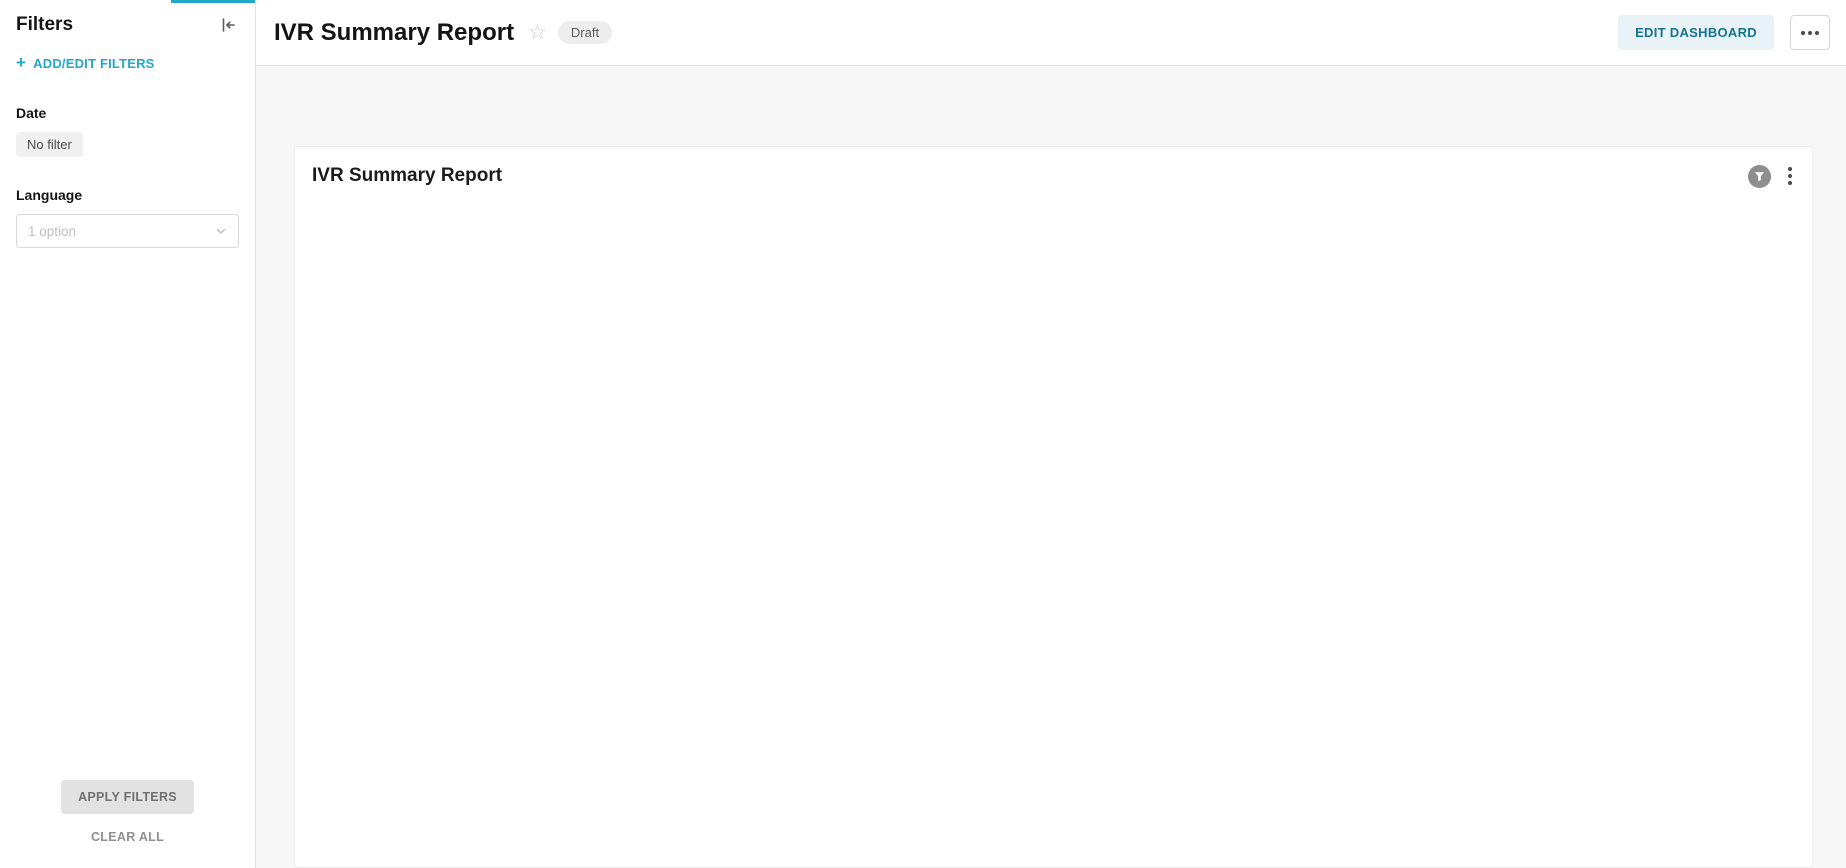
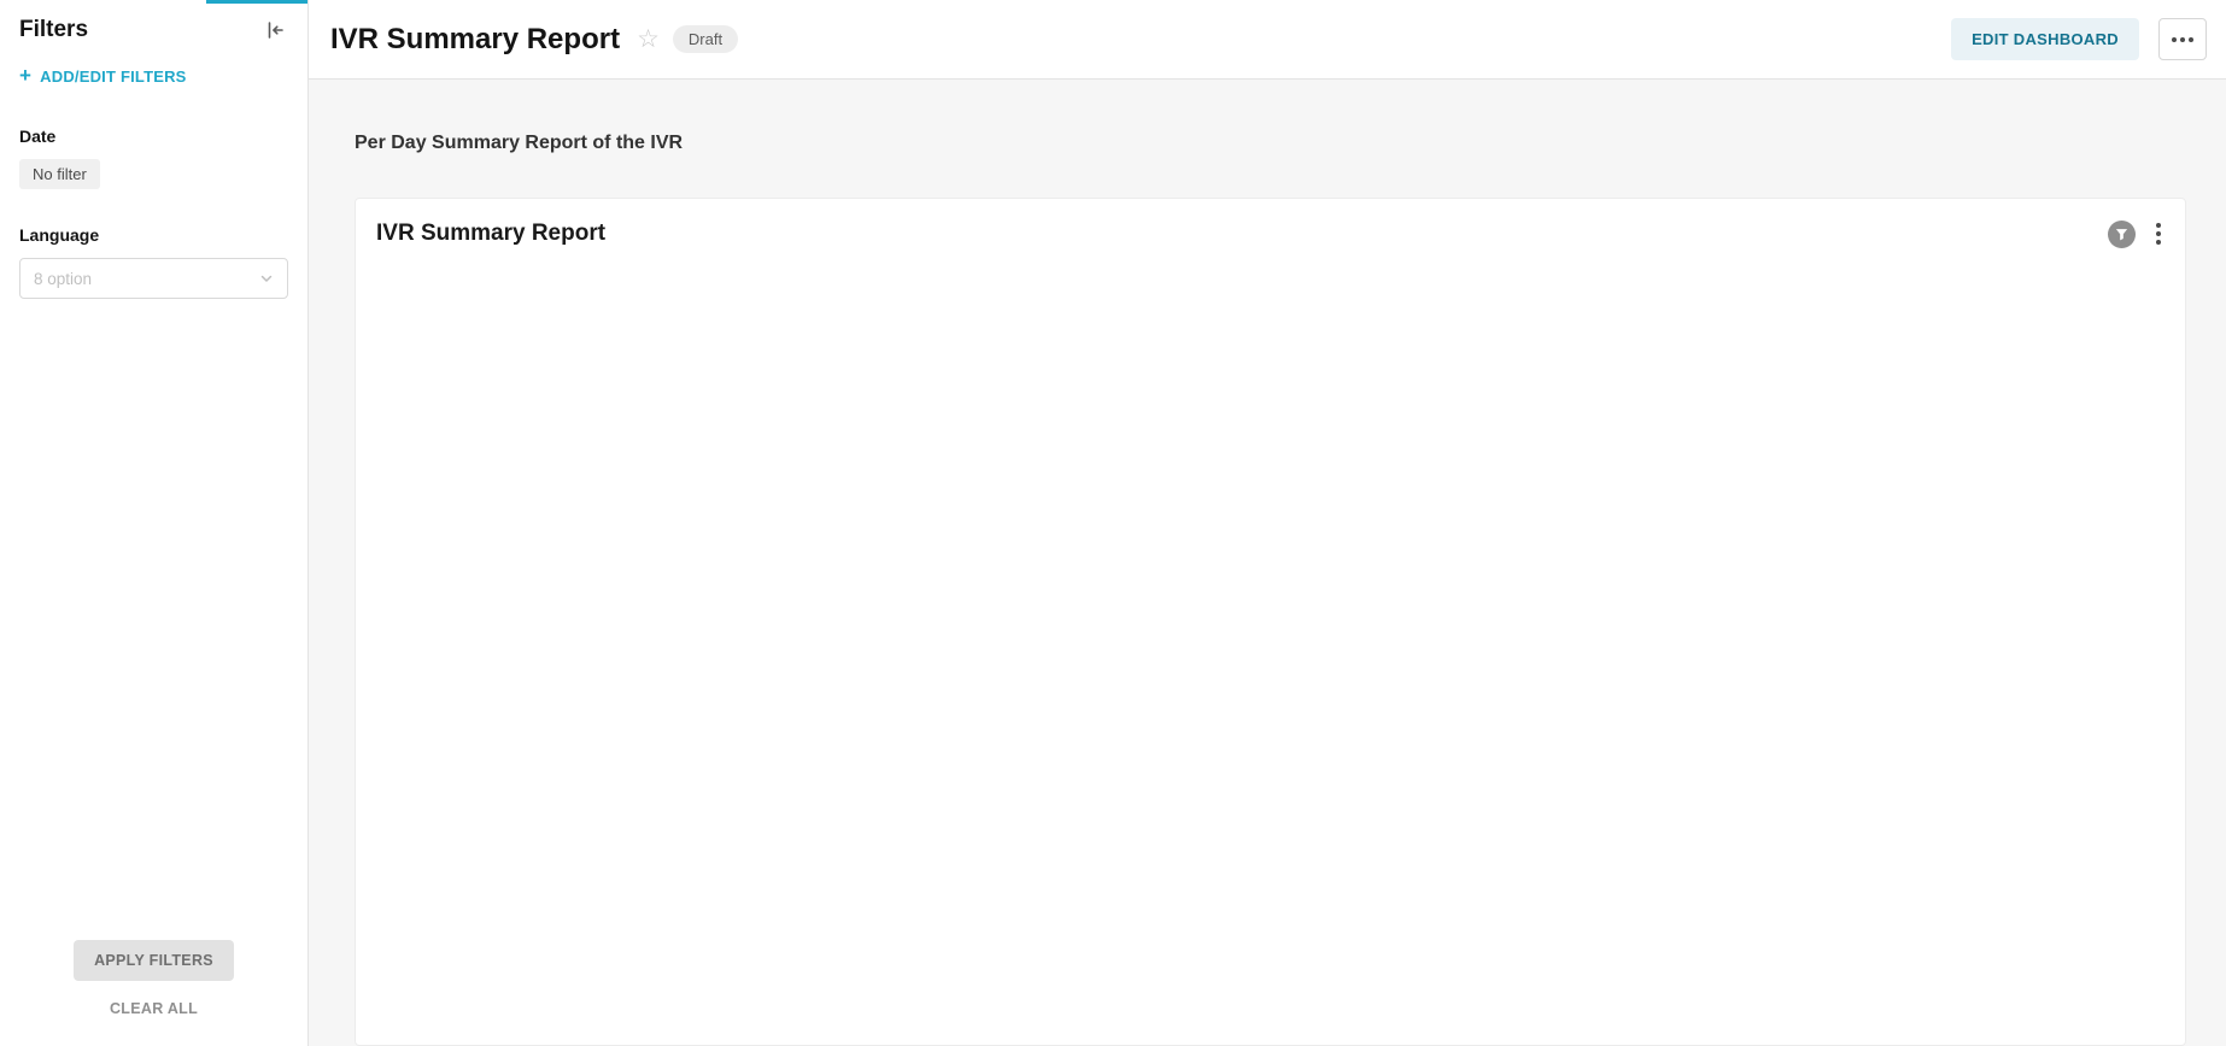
  Filters
  +
  ADD/EDIT FILTERS
  Date
  No filter
  Language
- 1 option
+ 8 option
  APPLY FILTERS
  CLEAR ALL
  IVR Summary Report
  ☆
  Draft
  EDIT DASHBOARD
+ Per Day Summary Report of the IVR
  IVR Summary Report
